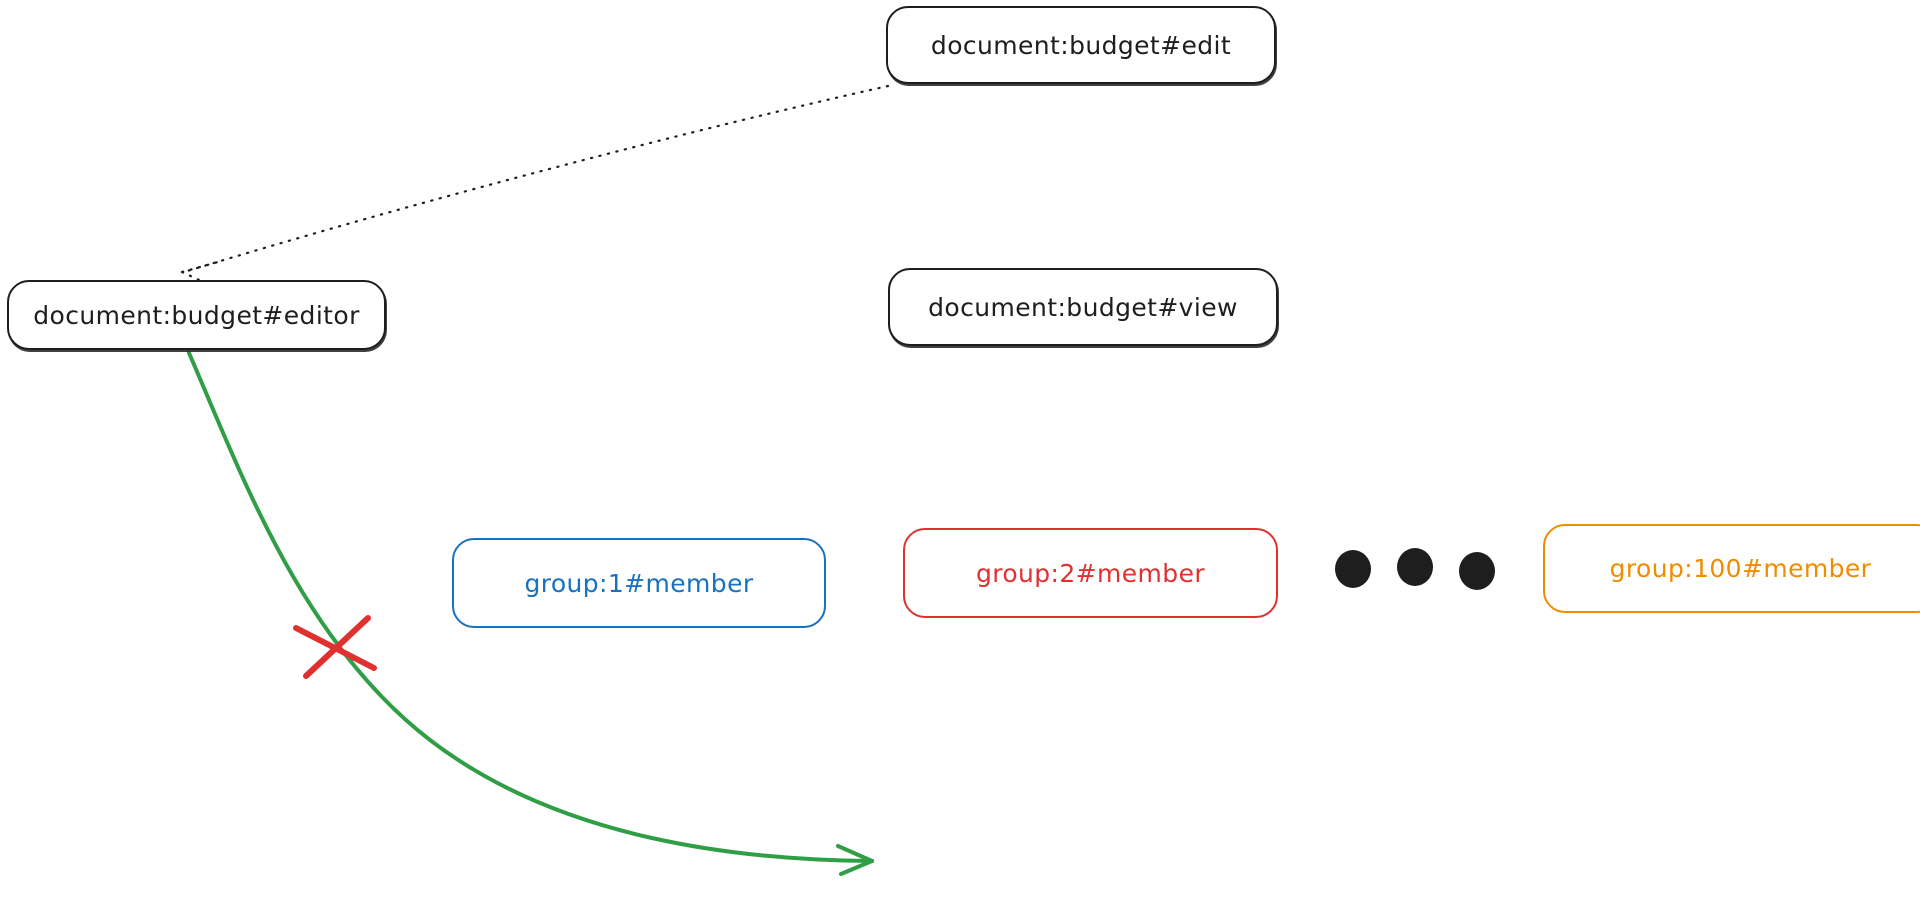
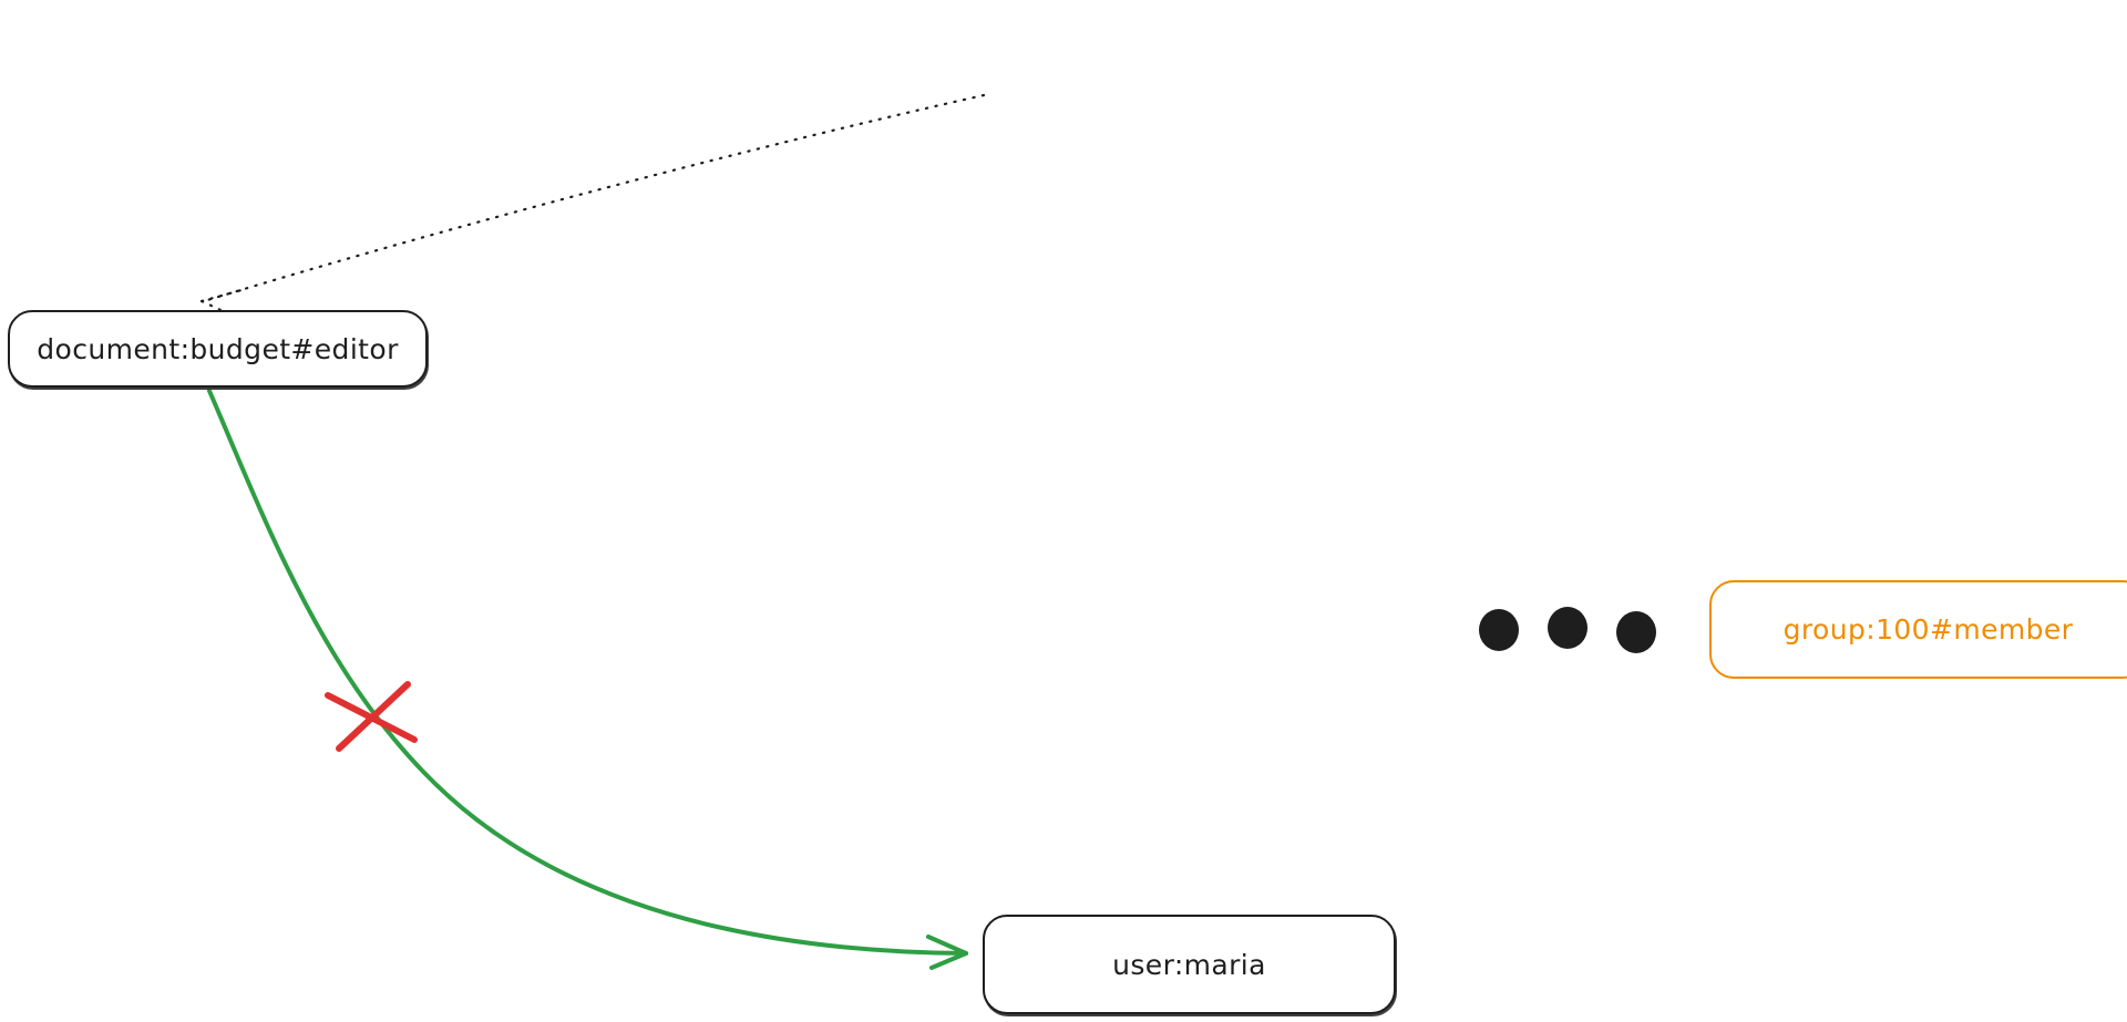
- document:budget#edit
  document:budget#editor
- document:budget#view
- group:1#member
- group:2#member
  group:100#member
+ user:maria
